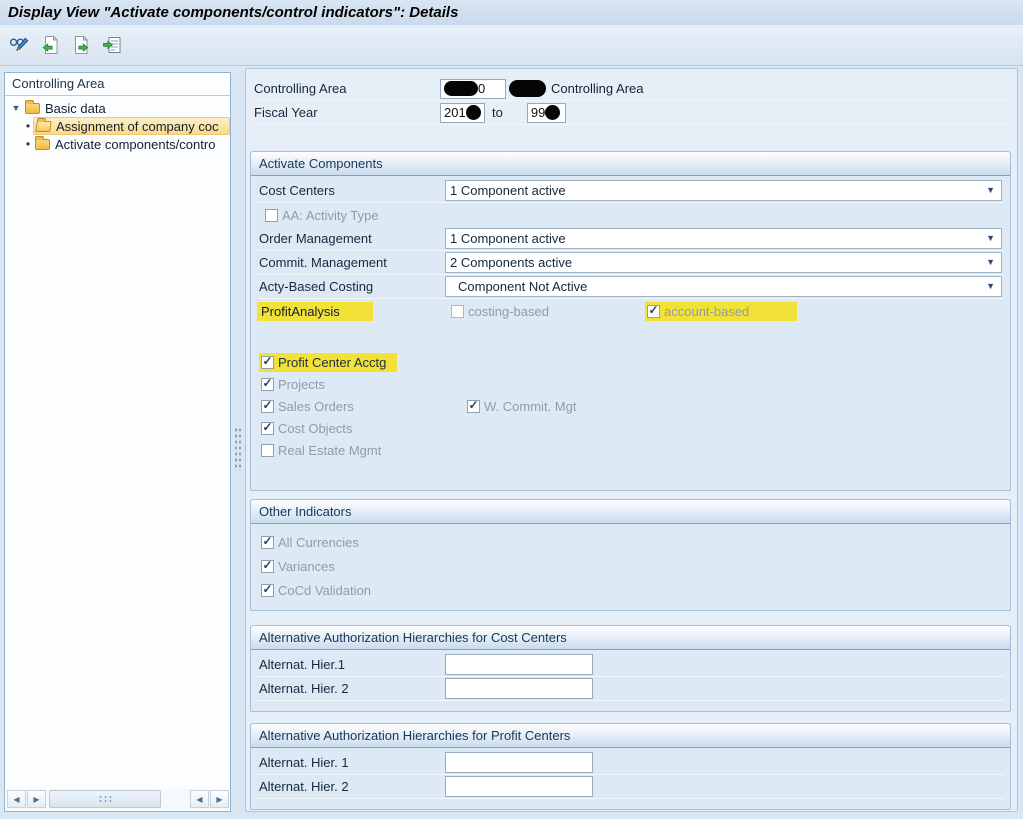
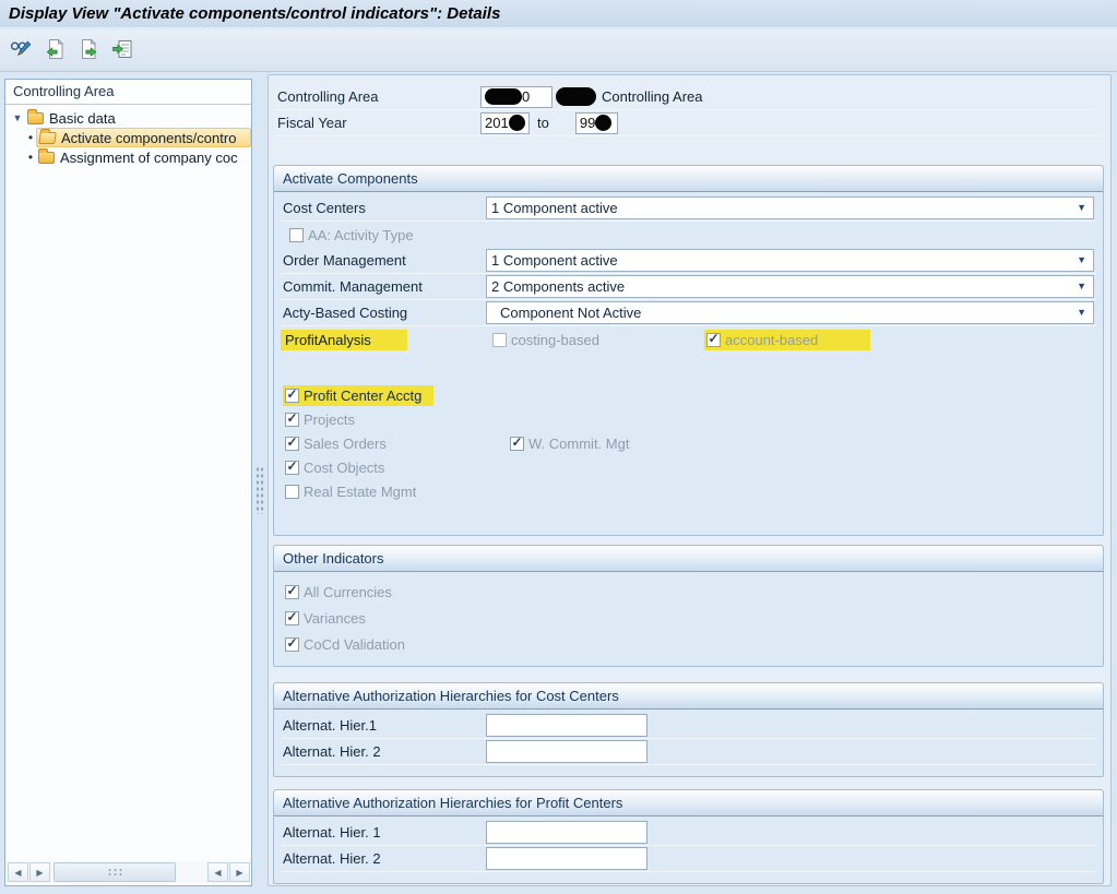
  Display View "Activate components/control indicators": Details
  Controlling Area
  ▼
  Basic data
  •
- Assignment of company coc
+ Activate components/contro
  •
- Activate components/contro
+ Assignment of company coc
  ◀
  ▶
  ◀
  ▶
  Controlling Area
  0
  Controlling Area
  Fiscal Year
  201
  to
  99
  Activate Components
  Cost Centers
  1 Component active
  ▼
  AA: Activity Type
  Order Management
  1 Component active
  ▼
  Commit. Management
  2 Components active
  ▼
  Acty-Based Costing
  Component Not Active
  ▼
  ProfitAnalysis
  costing-based
  account-based
  Profit Center Acctg
  Projects
  Sales Orders
  W. Commit. Mgt
  Cost Objects
  Real Estate Mgmt
  Other Indicators
  All Currencies
  Variances
  CoCd Validation
  Alternative Authorization Hierarchies for Cost Centers
  Alternat. Hier.1
  Alternat. Hier. 2
  Alternative Authorization Hierarchies for Profit Centers
  Alternat. Hier. 1
  Alternat. Hier. 2
